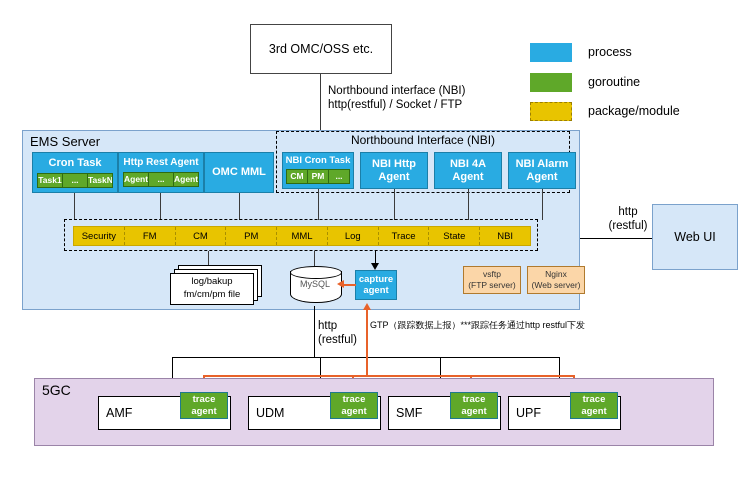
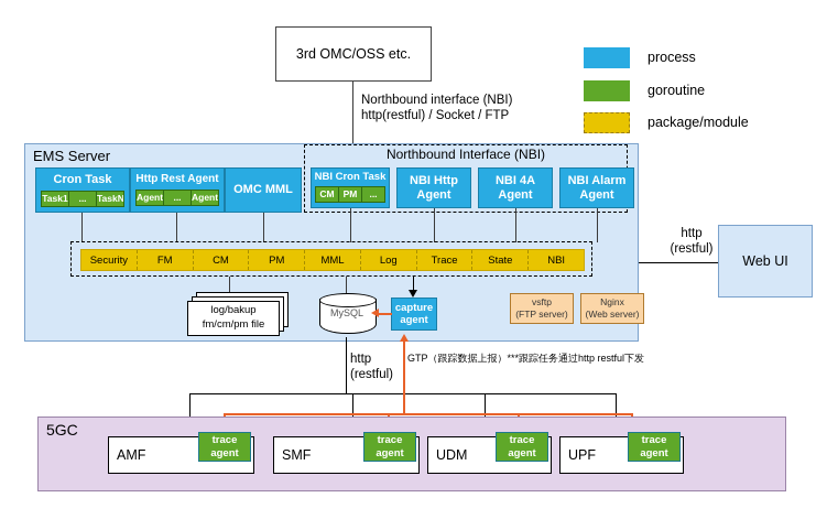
  3rd OMC/OSS etc.
  Northbound interface (NBI)
  http(restful) / Socket / FTP
  process
  goroutine
  package/module
  EMS Server
  Cron Task
  Task1
  ...
  TaskN
  Http Rest Agent
  Agent
  ...
  Agent
  OMC MML
  Northbound Interface (NBI)
  NBI Cron Task
  CM
  PM
  ...
  NBI Http Agent
  NBI 4A Agent
  NBI Alarm Agent
  Security
  FM
  CM
  PM
  MML
  Log
  Trace
  State
  NBI
  log/bakup
  fm/cm/pm file
  MySQL
  capture
  agent
  vsftp
  (FTP server)
  Nginx
  (Web server)
  http
  (restful)
  Web UI
  http
  (restful)
  GTP（跟踪数据上报）***跟踪任务通过http restful下发
  5GC
  AMF
  trace
  agent
- UDM
+ SMF
  trace
  agent
- SMF
+ UDM
  trace
  agent
  UPF
  trace
  agent
